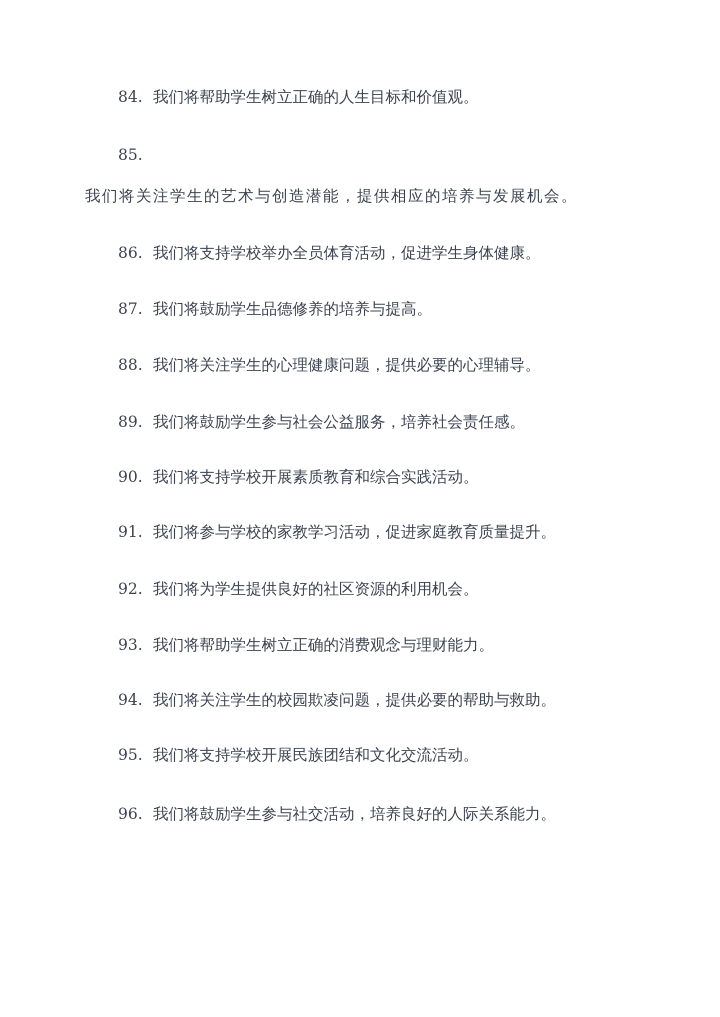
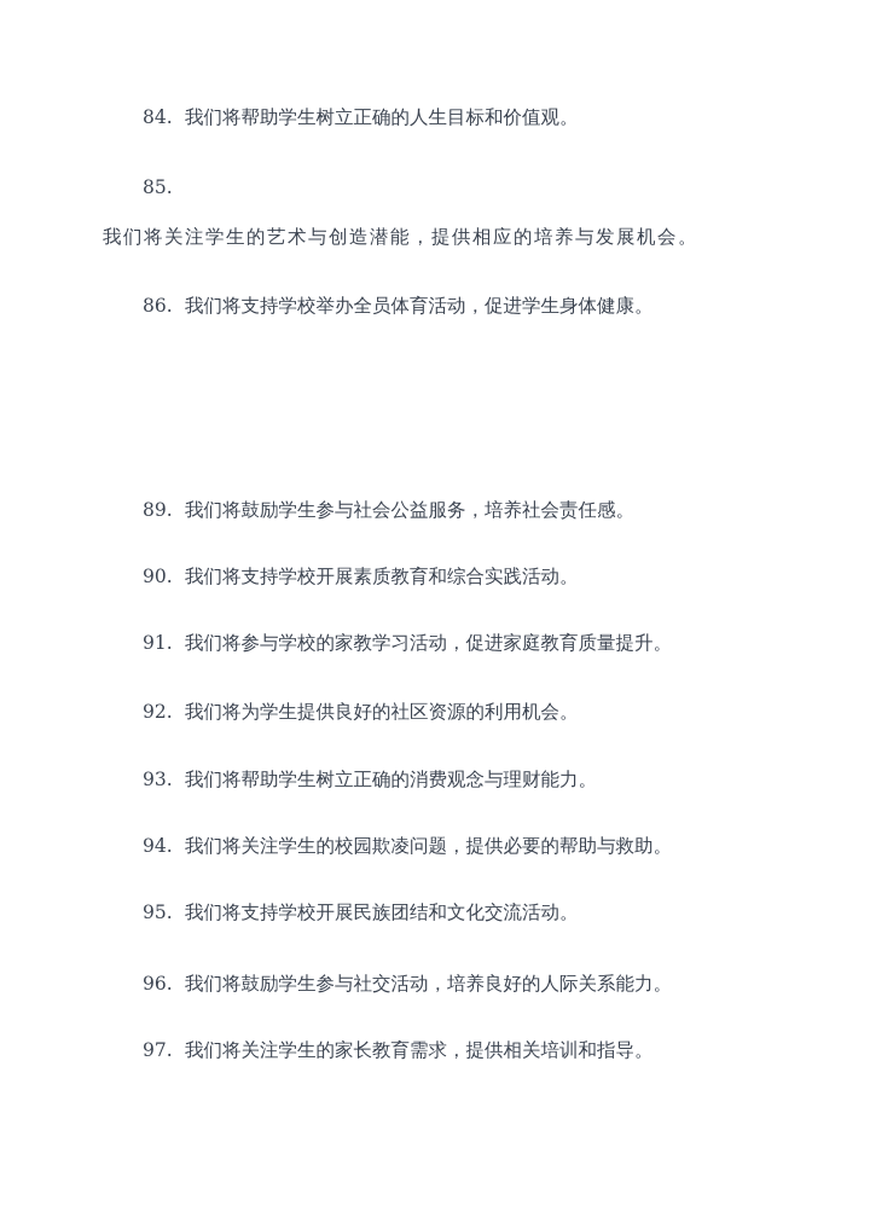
  84. 我们将帮助学生树立正确的人生目标和价值观。
  85.
  我们将关注学生的艺术与创造潜能，提供相应的培养与发展机会。
  86. 我们将支持学校举办全员体育活动，促进学生身体健康。
- 87. 我们将鼓励学生品德修养的培养与提高。
- 88. 我们将关注学生的心理健康问题，提供必要的心理辅导。
  89. 我们将鼓励学生参与社会公益服务，培养社会责任感。
  90. 我们将支持学校开展素质教育和综合实践活动。
  91. 我们将参与学校的家教学习活动，促进家庭教育质量提升。
  92. 我们将为学生提供良好的社区资源的利用机会。
  93. 我们将帮助学生树立正确的消费观念与理财能力。
  94. 我们将关注学生的校园欺凌问题，提供必要的帮助与救助。
  95. 我们将支持学校开展民族团结和文化交流活动。
  96. 我们将鼓励学生参与社交活动，培养良好的人际关系能力。
+ 97. 我们将关注学生的家长教育需求，提供相关培训和指导。
